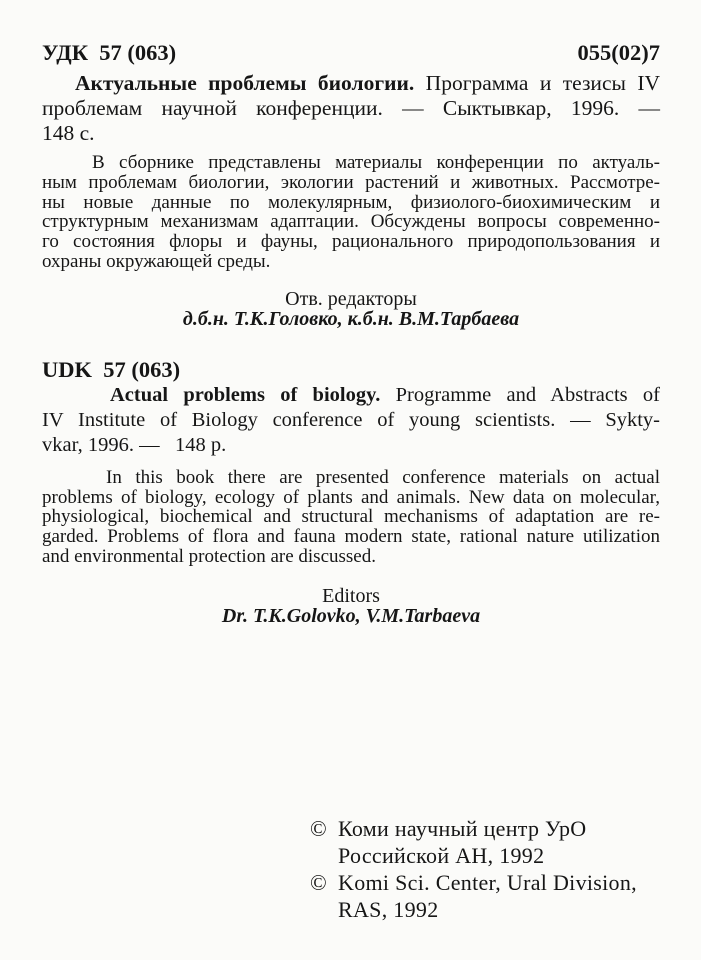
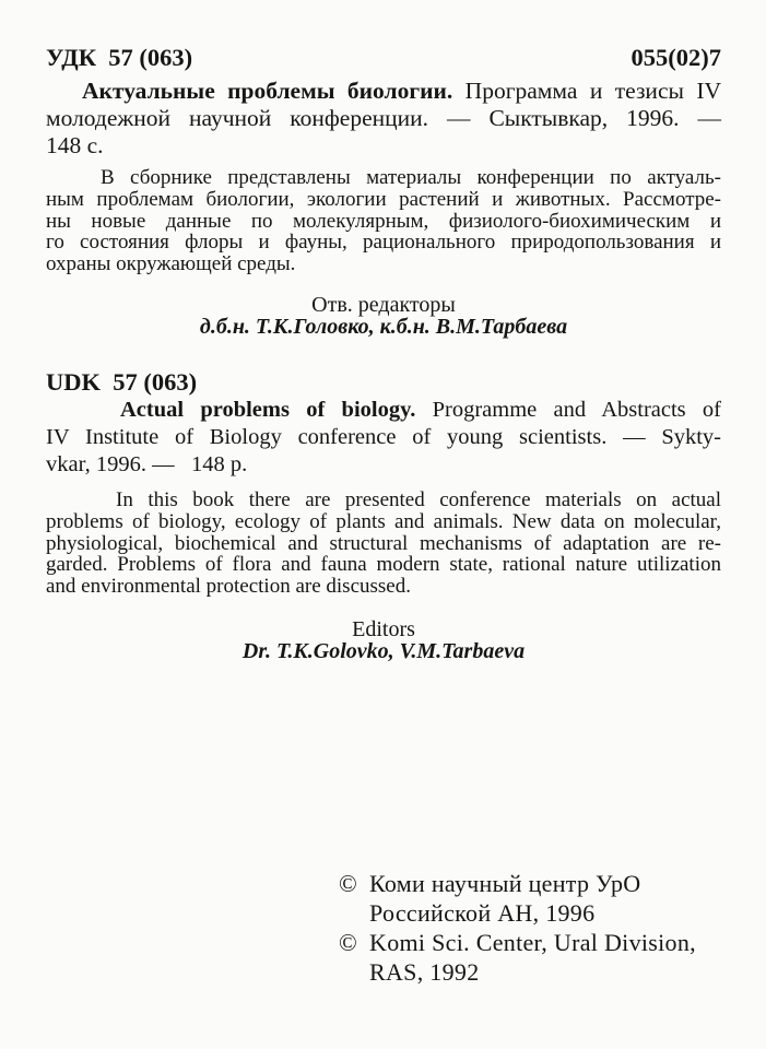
  УДК 57 (063)
  055(02)7
  Актуальные проблемы биологии. Программа и тезисы IV
- проблемам научной конференции. — Сыктывкар, 1996. —
+ молодежной научной конференции. — Сыктывкар, 1996. —
  148 с.
  В сборнике представлены материалы конференции по актуаль-
  ным проблемам биологии, экологии растений и животных. Рассмотре-
  ны новые данные по молекулярным, физиолого-биохимическим и
- структурным механизмам адаптации. Обсуждены вопросы современно-
  го состояния флоры и фауны, рационального природопользования и
  охраны окружающей среды.
  Отв. редакторы
  д.б.н. Т.К.Головко, к.б.н. В.М.Тарбаева
  UDK 57 (063)
  Actual problems of biology. Programme and Abstracts of
  IV Institute of Biology conference of young scientists. — Sykty-
  vkar, 1996. — 148 p.
  In this book there are presented conference materials on actual
  problems of biology, ecology of plants and animals. New data on molecular,
  physiological, biochemical and structural mechanisms of adaptation are re-
  garded. Problems of flora and fauna modern state, rational nature utilization
  and environmental protection are discussed.
  Editors
  Dr. T.K.Golovko, V.M.Tarbaeva
  ©
  Коми научный центр УрО
- Российской АН, 1992
+ Российской АН, 1996
  ©
  Komi Sci. Center, Ural Division,
  RAS, 1992
